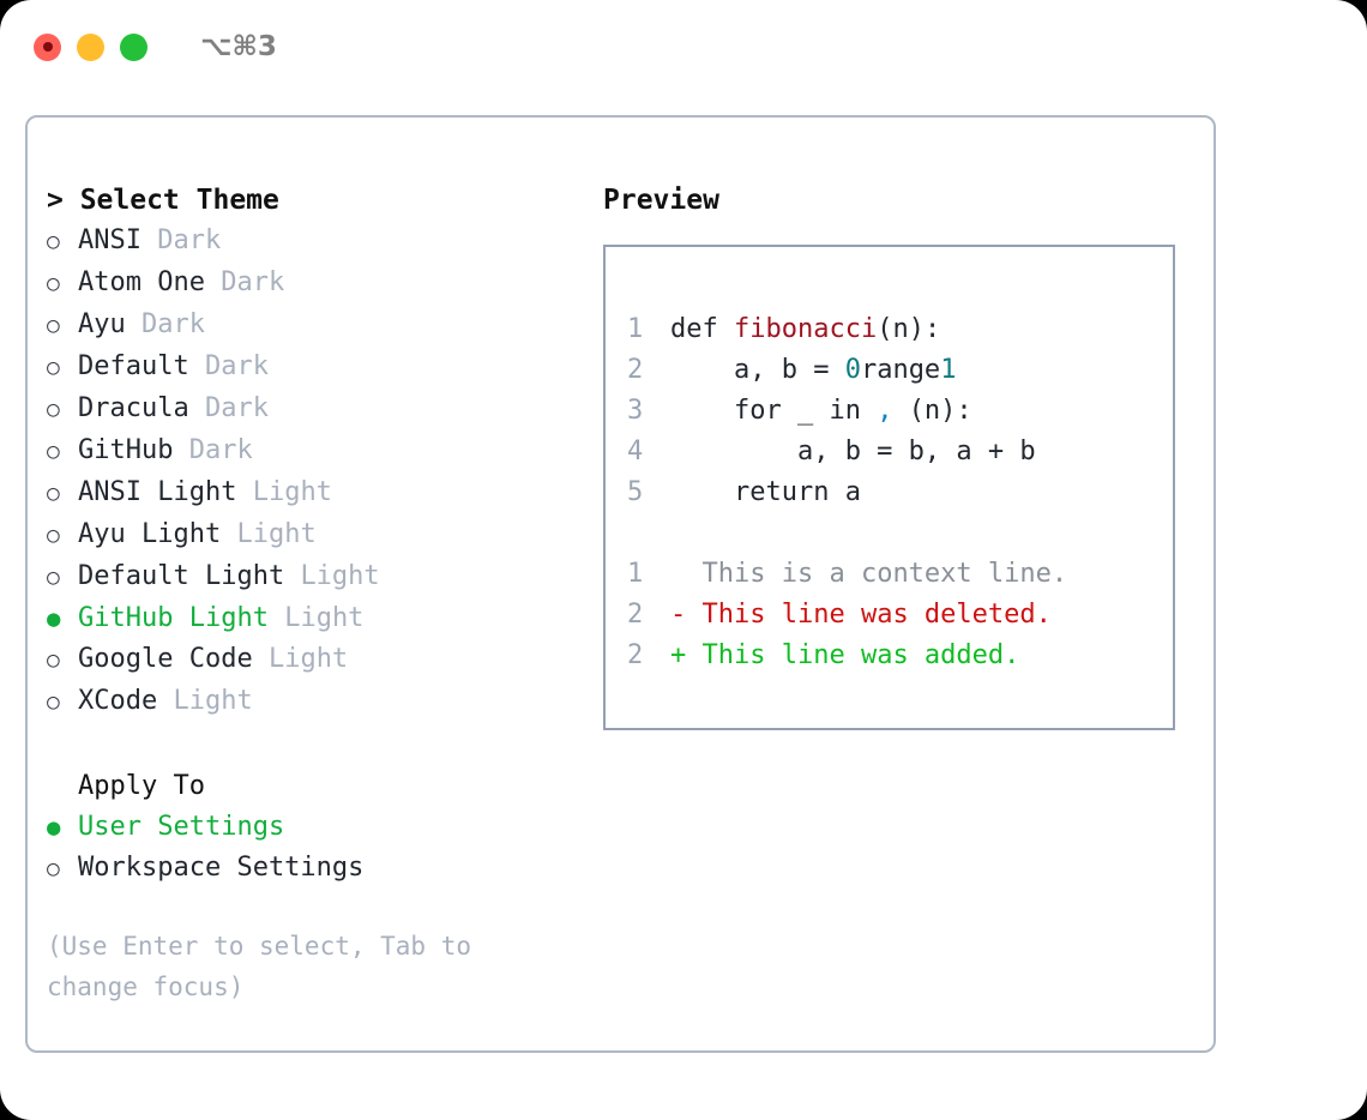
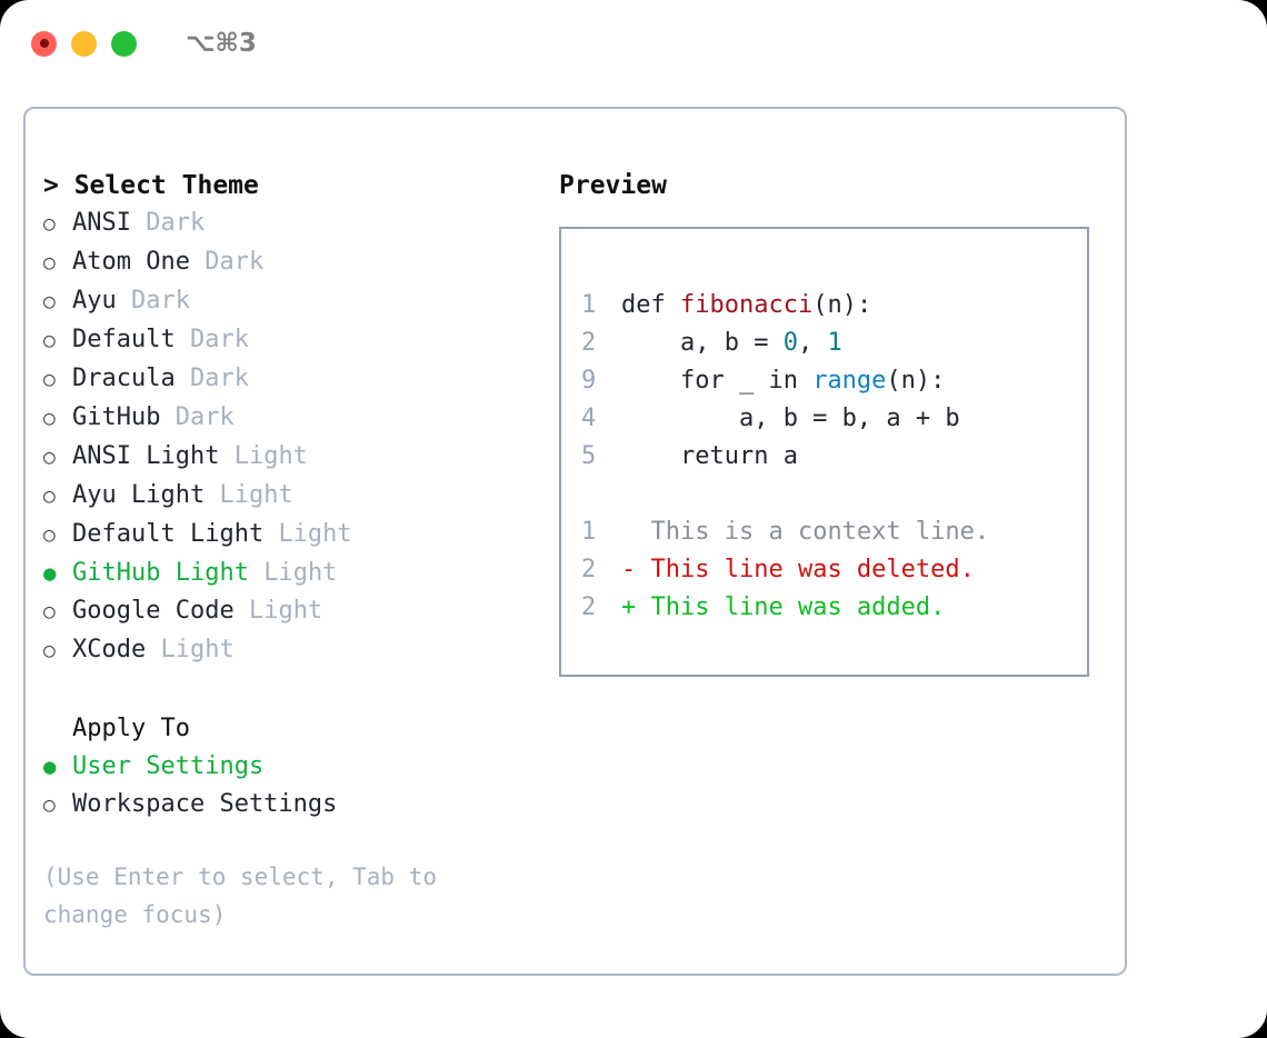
  ⌥⌘3
  > Select Theme
  ○
  ANSI
  Dark
  ○
  Atom One
  Dark
  ○
  Ayu
  Dark
  ○
  Default
  Dark
  ○
  Dracula
  Dark
  ○
  GitHub
  Dark
  ○
  ANSI Light
  Light
  ○
  Ayu Light
  Light
  ○
  Default Light
  Light
  ●
  GitHub Light
  Light
  ○
  Google Code
  Light
  ○
  XCode
  Light
  Apply To
  ●
  User Settings
  ○
  Workspace Settings
  (Use Enter to select, Tab to change focus)
  Preview
  1
  def fibonacci(n):
  2
- a, b = 0range1
+ a, b = 0, 1
- 3
+ 9
- for _ in , (n):
+ for _ in range(n):
  4
  a, b = b, a + b
  5
  return a
  1
  This is a context line.
  2
  -
  This line was deleted.
  2
  +
  This line was added.
